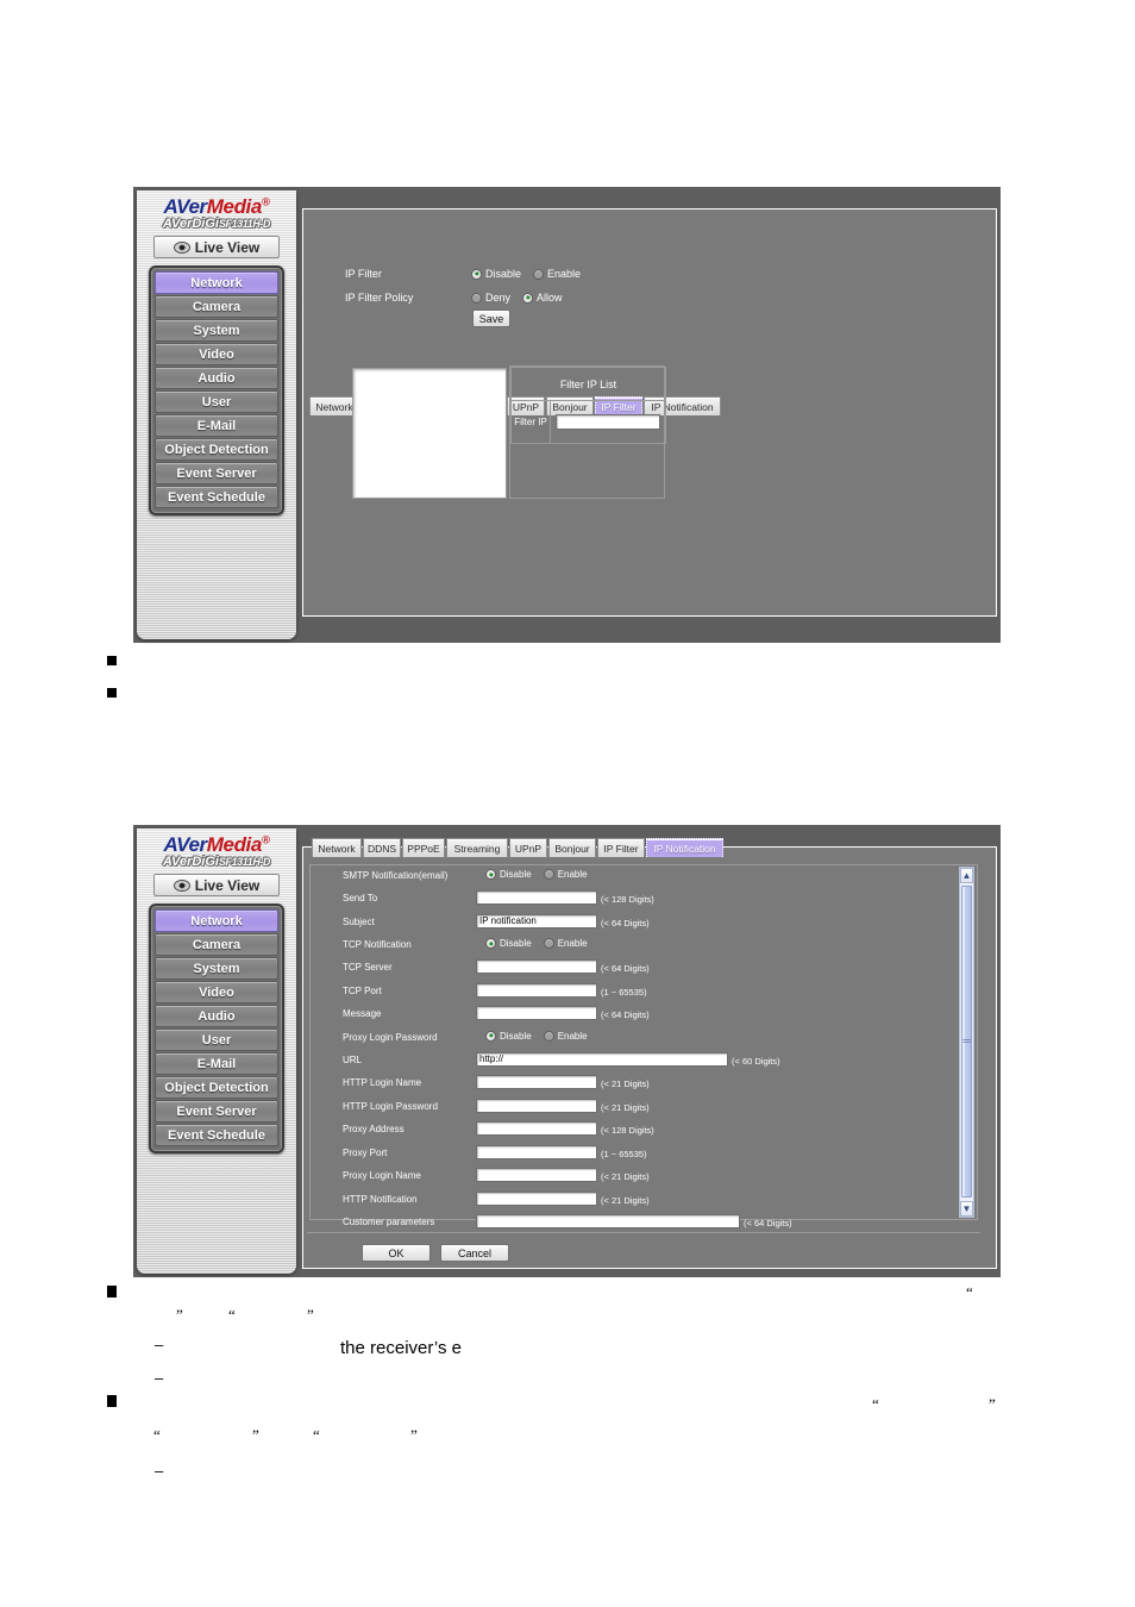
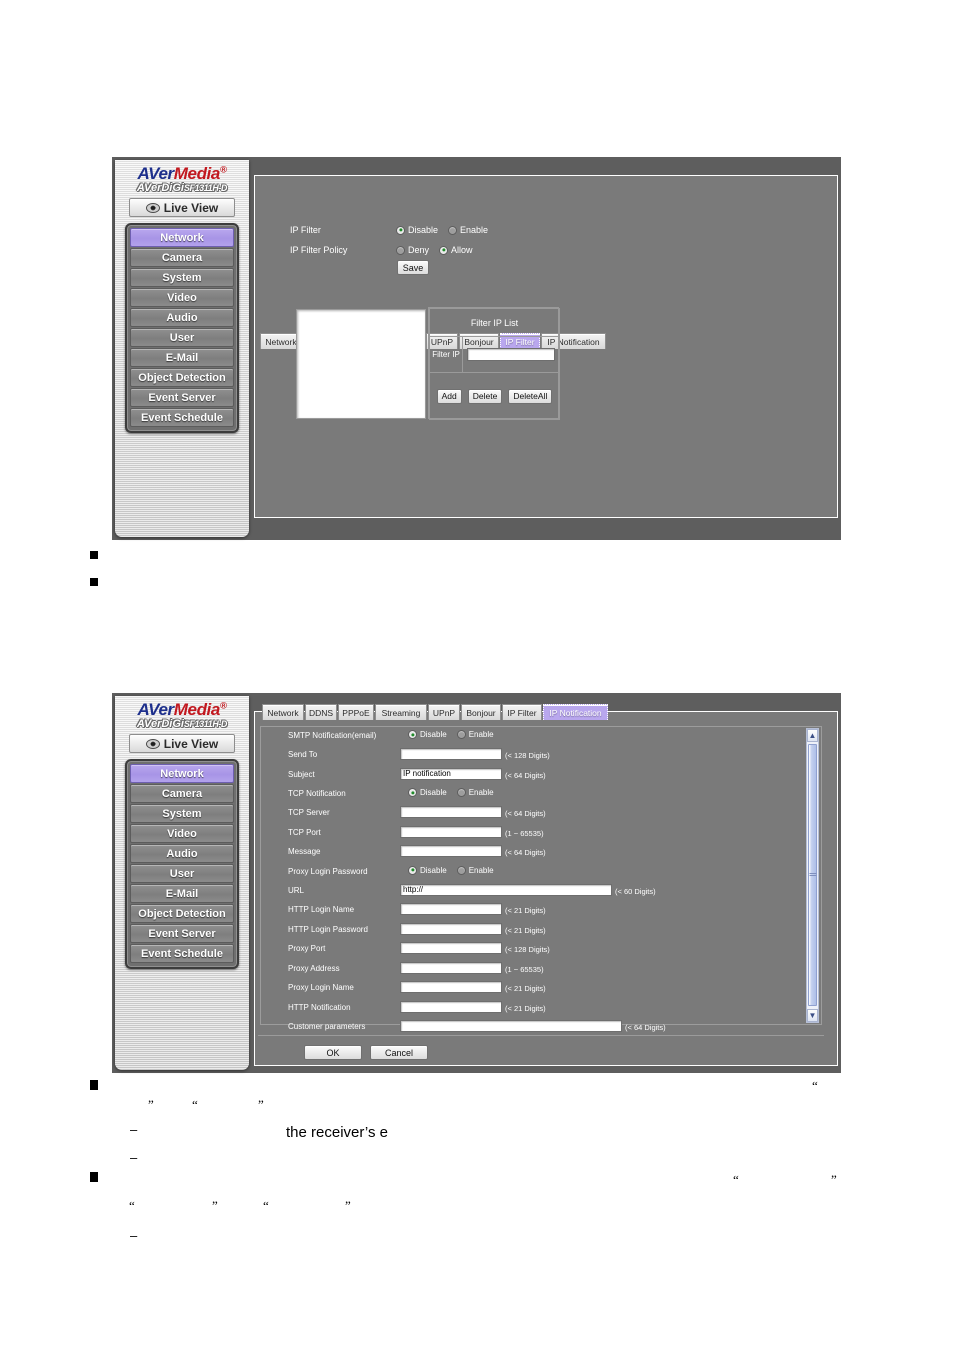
  AVerMedia®
  AVerDiGiSF1311H-D
  Live View
  Network
  Camera
  System
  Video
  Audio
  User
  E-Mail
  Object Detection
  Event Server
  Event Schedule
  Network
  UPnP
  Bonjour
  IP Filter
  IP Notification
  IP Filter
  Disable
  Enable
  IP Filter Policy
  Deny
  Allow
  Save
  Filter IP List
  Filter IP
+ Add
+ Delete
+ DeleteAll
  AVerMedia®
  AVerDiGiSF1311H-D
  Live View
  Network
  Camera
  System
  Video
  Audio
  User
  E-Mail
  Object Detection
  Event Server
  Event Schedule
  Network
  DDNS
  PPPoE
  Streaming
  UPnP
  Bonjour
  IP Filter
  IP Notification
  SMTP Notification(email)
  Disable
  Enable
  Send To
  (< 128 Digits)
  Subject
  IP notification
  (< 64 Digits)
  TCP Notification
  Disable
  Enable
  TCP Server
  (< 64 Digits)
  TCP Port
  (1 ~ 65535)
  Message
  (< 64 Digits)
  Proxy Login Password
  Disable
  Enable
  URL
  http://
  (< 60 Digits)
  HTTP Login Name
  (< 21 Digits)
  HTTP Login Password
  (< 21 Digits)
- Proxy Address
+ Proxy Port
  (< 128 Digits)
- Proxy Port
+ Proxy Address
  (1 ~ 65535)
  Proxy Login Name
  (< 21 Digits)
  HTTP Notification
  (< 21 Digits)
  Customer parameters
  (< 64 Digits)
  ▲
  ▼
  OK
  Cancel
  ”
  “
  ”
  “
  –
  the receiver’s e
  –
  “
  ”
  “
  ”
  “
  ”
  –
